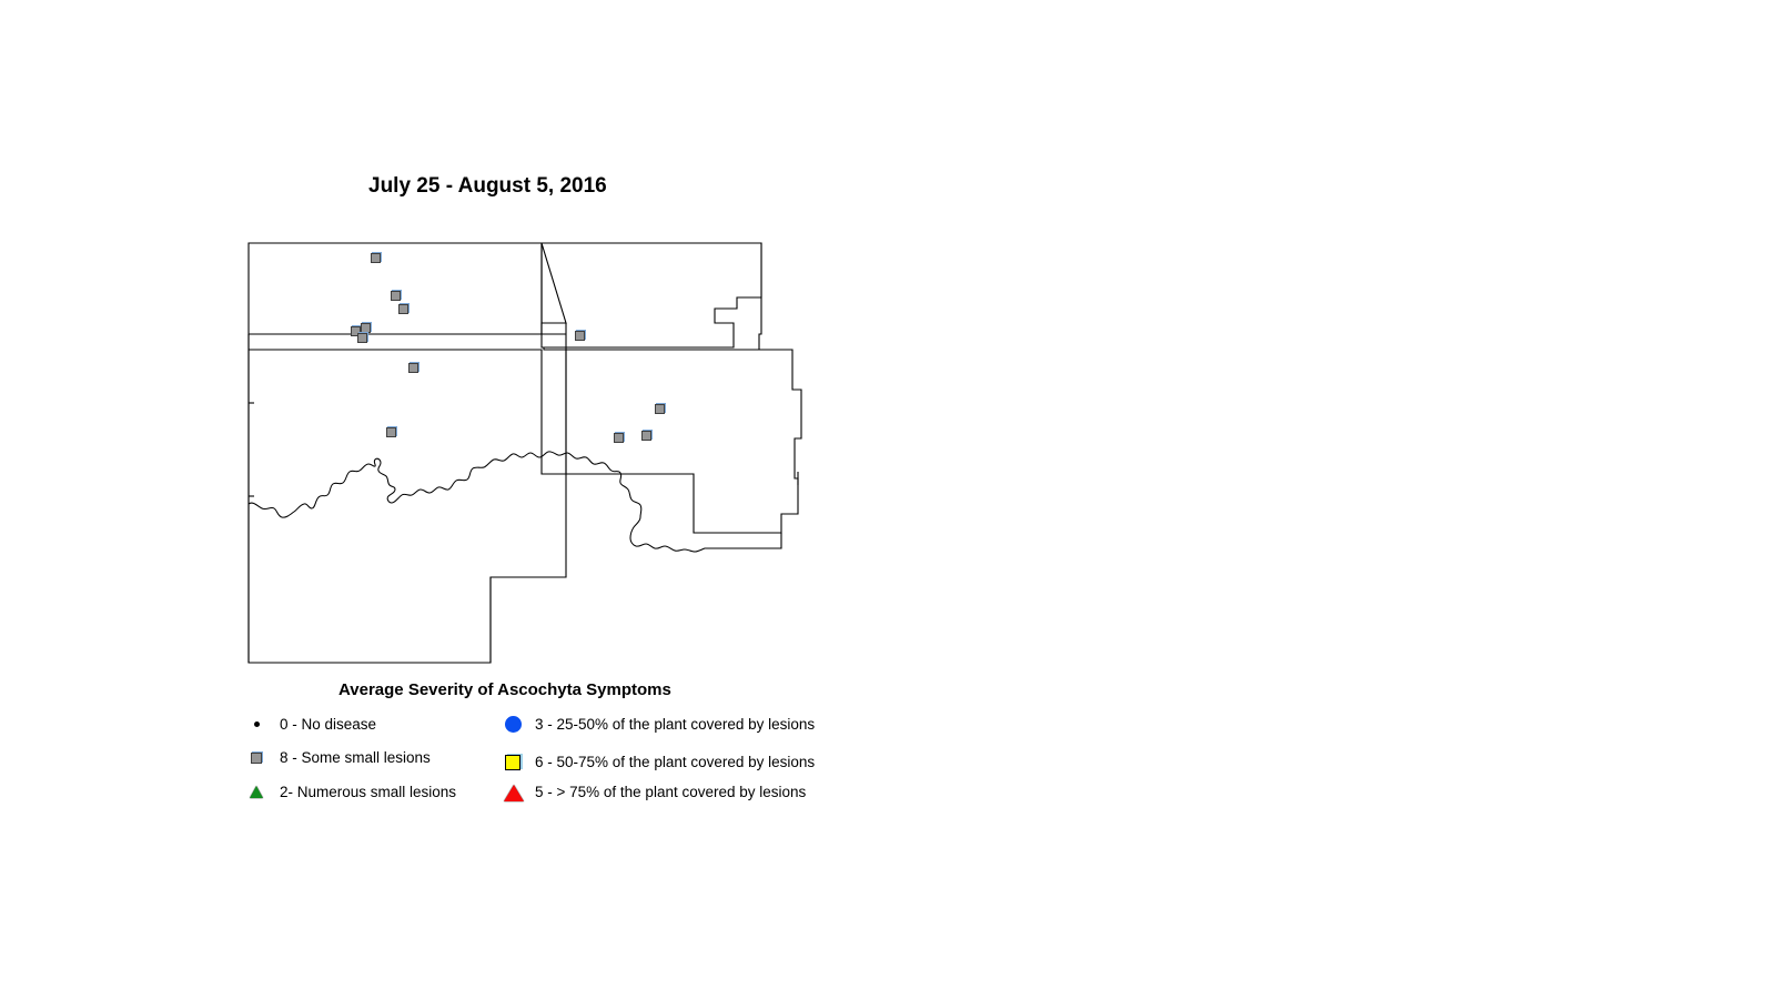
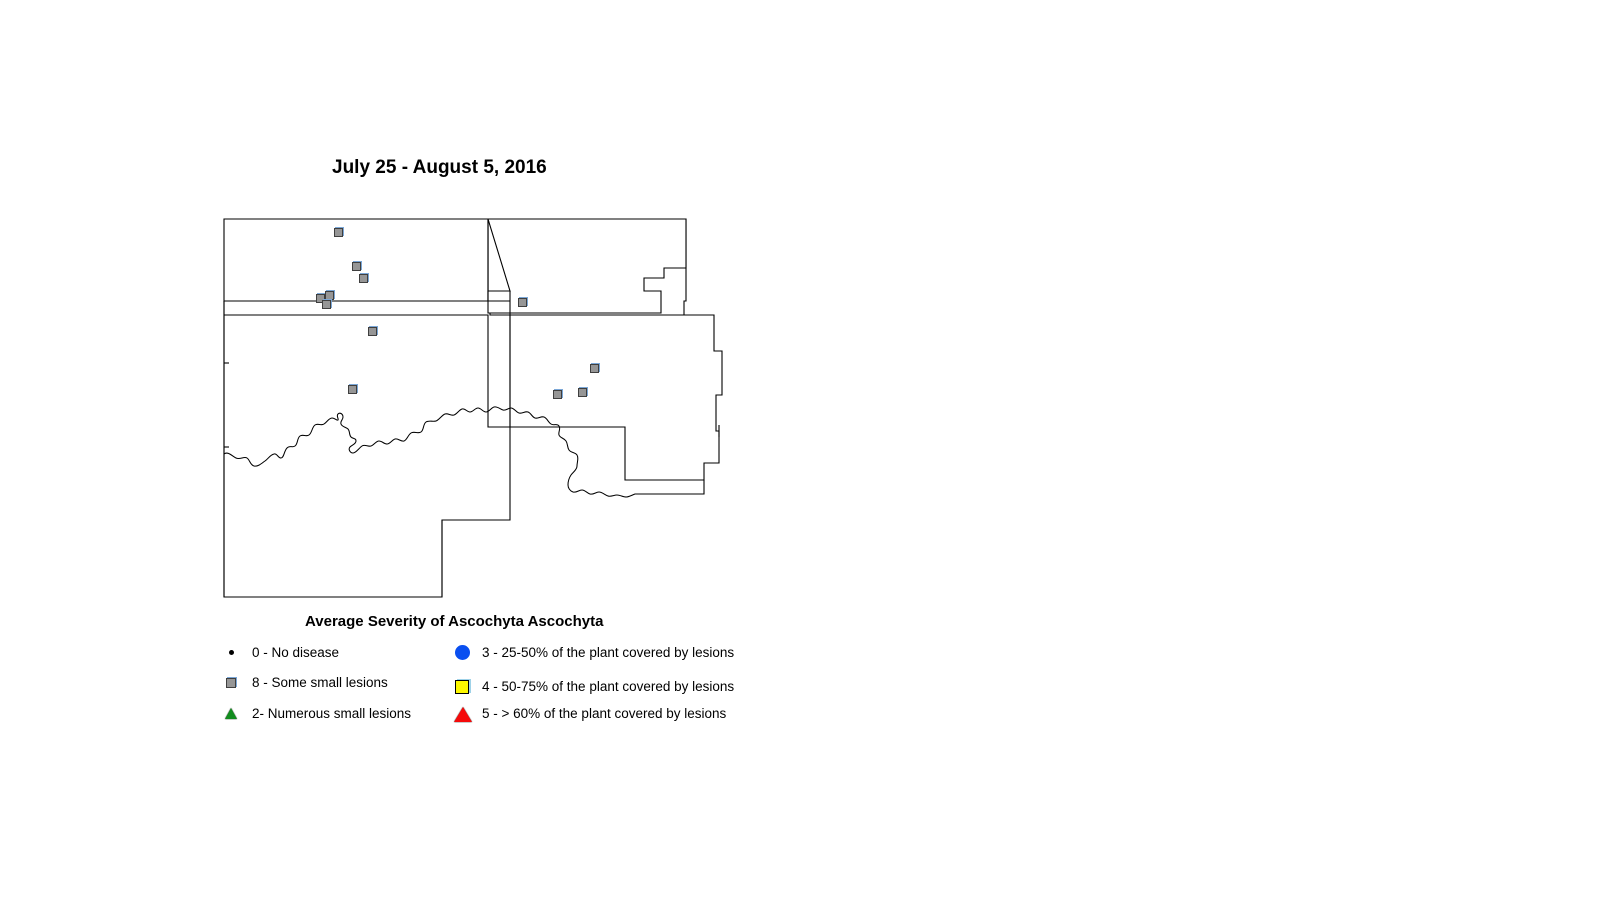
  July 25 - August 5, 2016
- Average Severity of Ascochyta Symptoms
+ Average Severity of Ascochyta Ascochyta
  0 - No disease
  8 - Some small lesions
  2- Numerous small lesions
  3 - 25-50% of the plant covered by lesions
- 6 - 50-75% of the plant covered by lesions
+ 4 - 50-75% of the plant covered by lesions
- 5 - > 75% of the plant covered by lesions
+ 5 - > 60% of the plant covered by lesions
